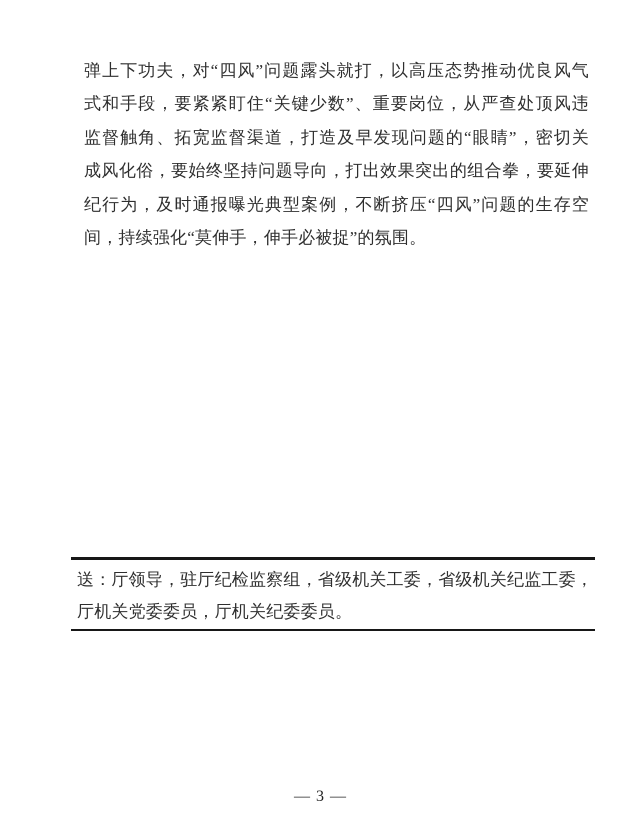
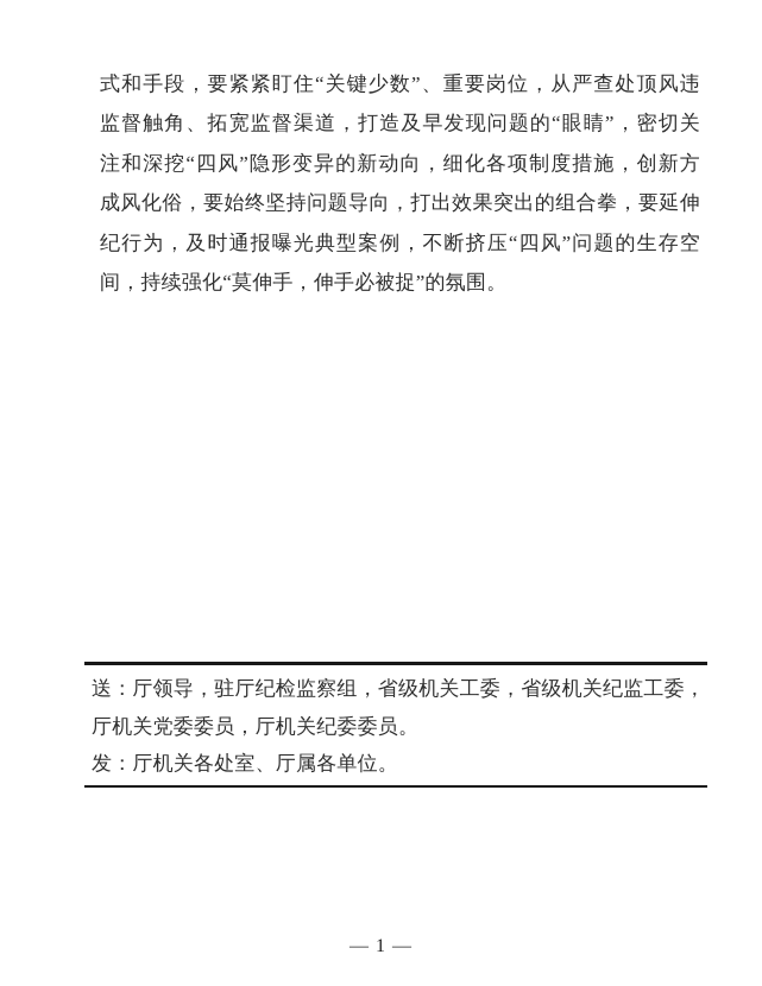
- 弹上下功夫，对“四风”问题露头就打，以高压态势推动优良风气
  式和手段，要紧紧盯住“关键少数”、重要岗位，从严查处顶风违
  监督触角、拓宽监督渠道，打造及早发现问题的“眼睛”，密切关
+ 注和深挖“四风”隐形变异的新动向，细化各项制度措施，创新方
  成风化俗，要始终坚持问题导向，打出效果突出的组合拳，要延伸
  纪行为，及时通报曝光典型案例，不断挤压“四风”问题的生存空
  间，持续强化“莫伸手，伸手必被捉”的氛围。
  送：厅领导，驻厅纪检监察组，省级机关工委，省级机关纪监工委，
  厅机关党委委员，厅机关纪委委员。
+ 发：厅机关各处室、厅属各单位。
- — 3 —
+ — 1 —
